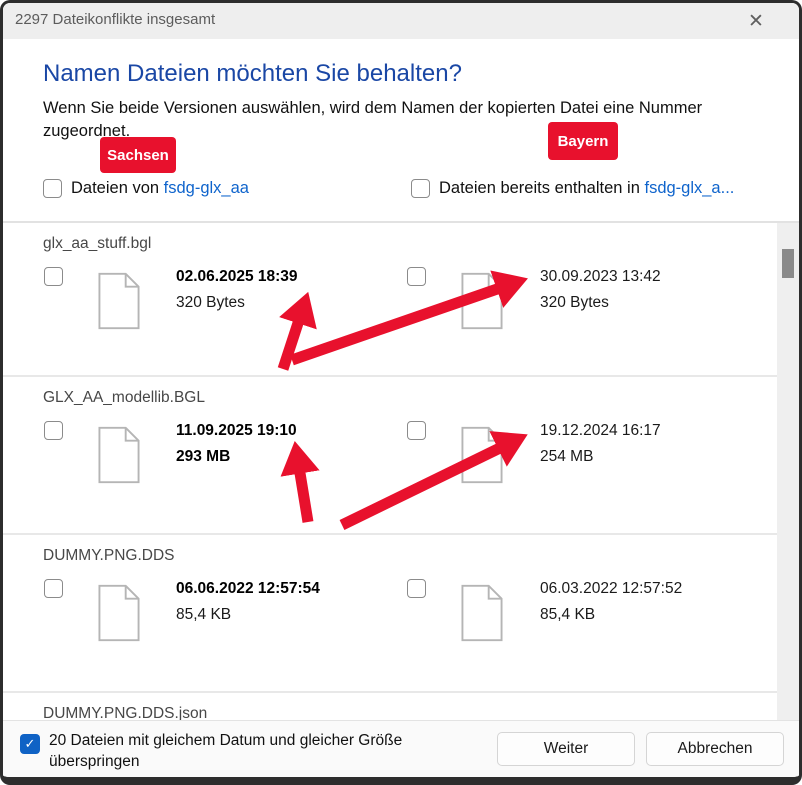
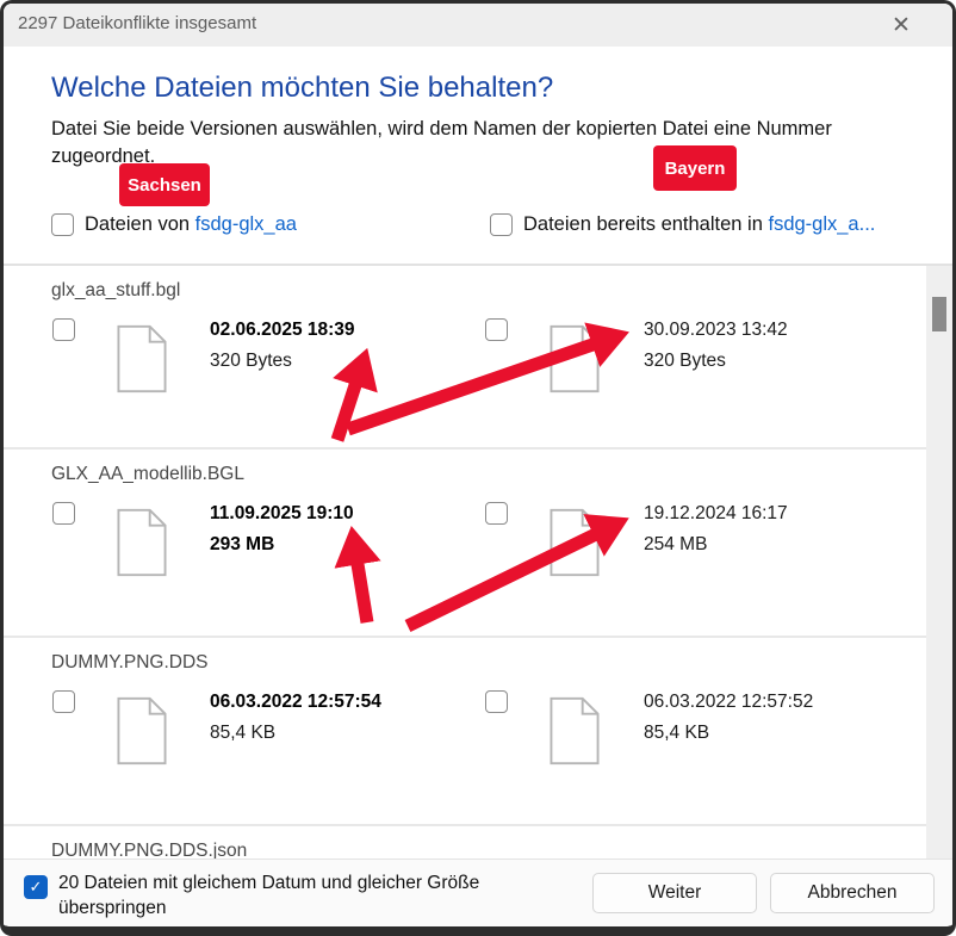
  2297 Dateikonflikte insgesamt
  ✕
- Namen Dateien möchten Sie behalten?
+ Welche Dateien möchten Sie behalten?
- Wenn Sie beide Versionen auswählen, wird dem Namen der kopierten Datei eine Nummer zugeordnet.
+ Datei Sie beide Versionen auswählen, wird dem Namen der kopierten Datei eine Nummer zugeordnet.
  Sachsen
  Bayern
  Dateien von fsdg-glx_aa
  Dateien bereits enthalten in fsdg-glx_a...
  glx_aa_stuff.bgl
  02.06.2025 18:39
  320 Bytes
  30.09.2023 13:42
  320 Bytes
  GLX_AA_modellib.BGL
  11.09.2025 19:10
  293 MB
  19.12.2024 16:17
  254 MB
  DUMMY.PNG.DDS
- 06.06.2022 12:57:54
+ 06.03.2022 12:57:54
  85,4 KB
  06.03.2022 12:57:52
  85,4 KB
  DUMMY.PNG.DDS.json
  ✓
  20 Dateien mit gleichem Datum und gleicher Größe überspringen
  Weiter
  Abbrechen
